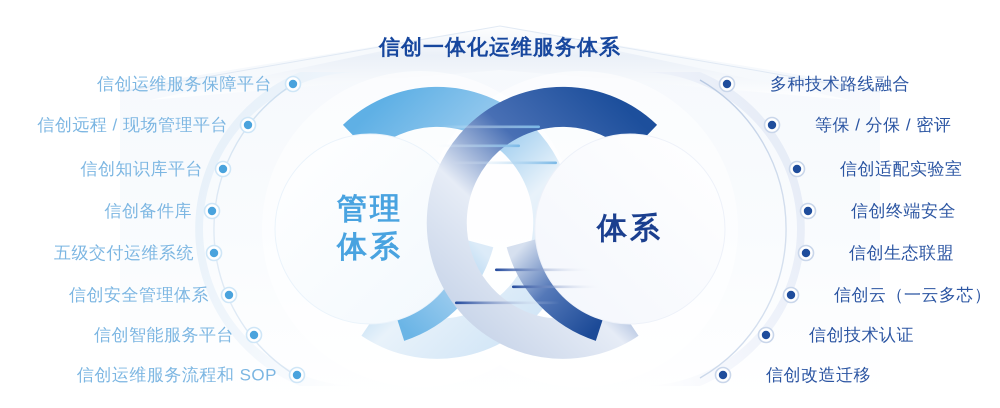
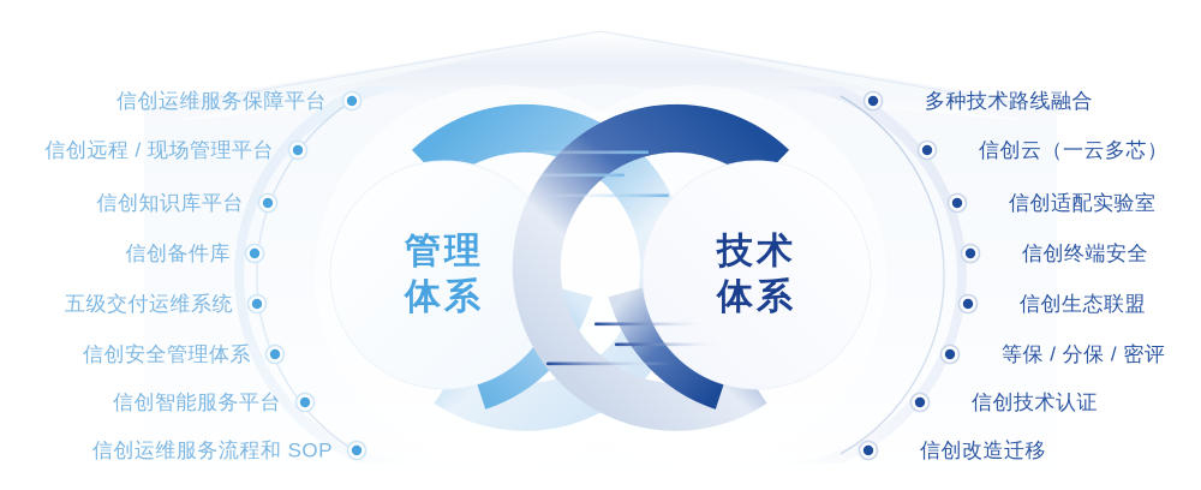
- 信创一体化运维服务体系
  管理
  体系
+ 技术
  体系
  信创运维服务保障平台
  信创远程 / 现场管理平台
  信创知识库平台
  信创备件库
  五级交付运维系统
  信创安全管理体系
  信创智能服务平台
  信创运维服务流程和 SOP
  多种技术路线融合
- 等保 / 分保 / 密评
+ 信创云（一云多芯）
  信创适配实验室
  信创终端安全
  信创生态联盟
- 信创云（一云多芯）
+ 等保 / 分保 / 密评
  信创技术认证
  信创改造迁移
